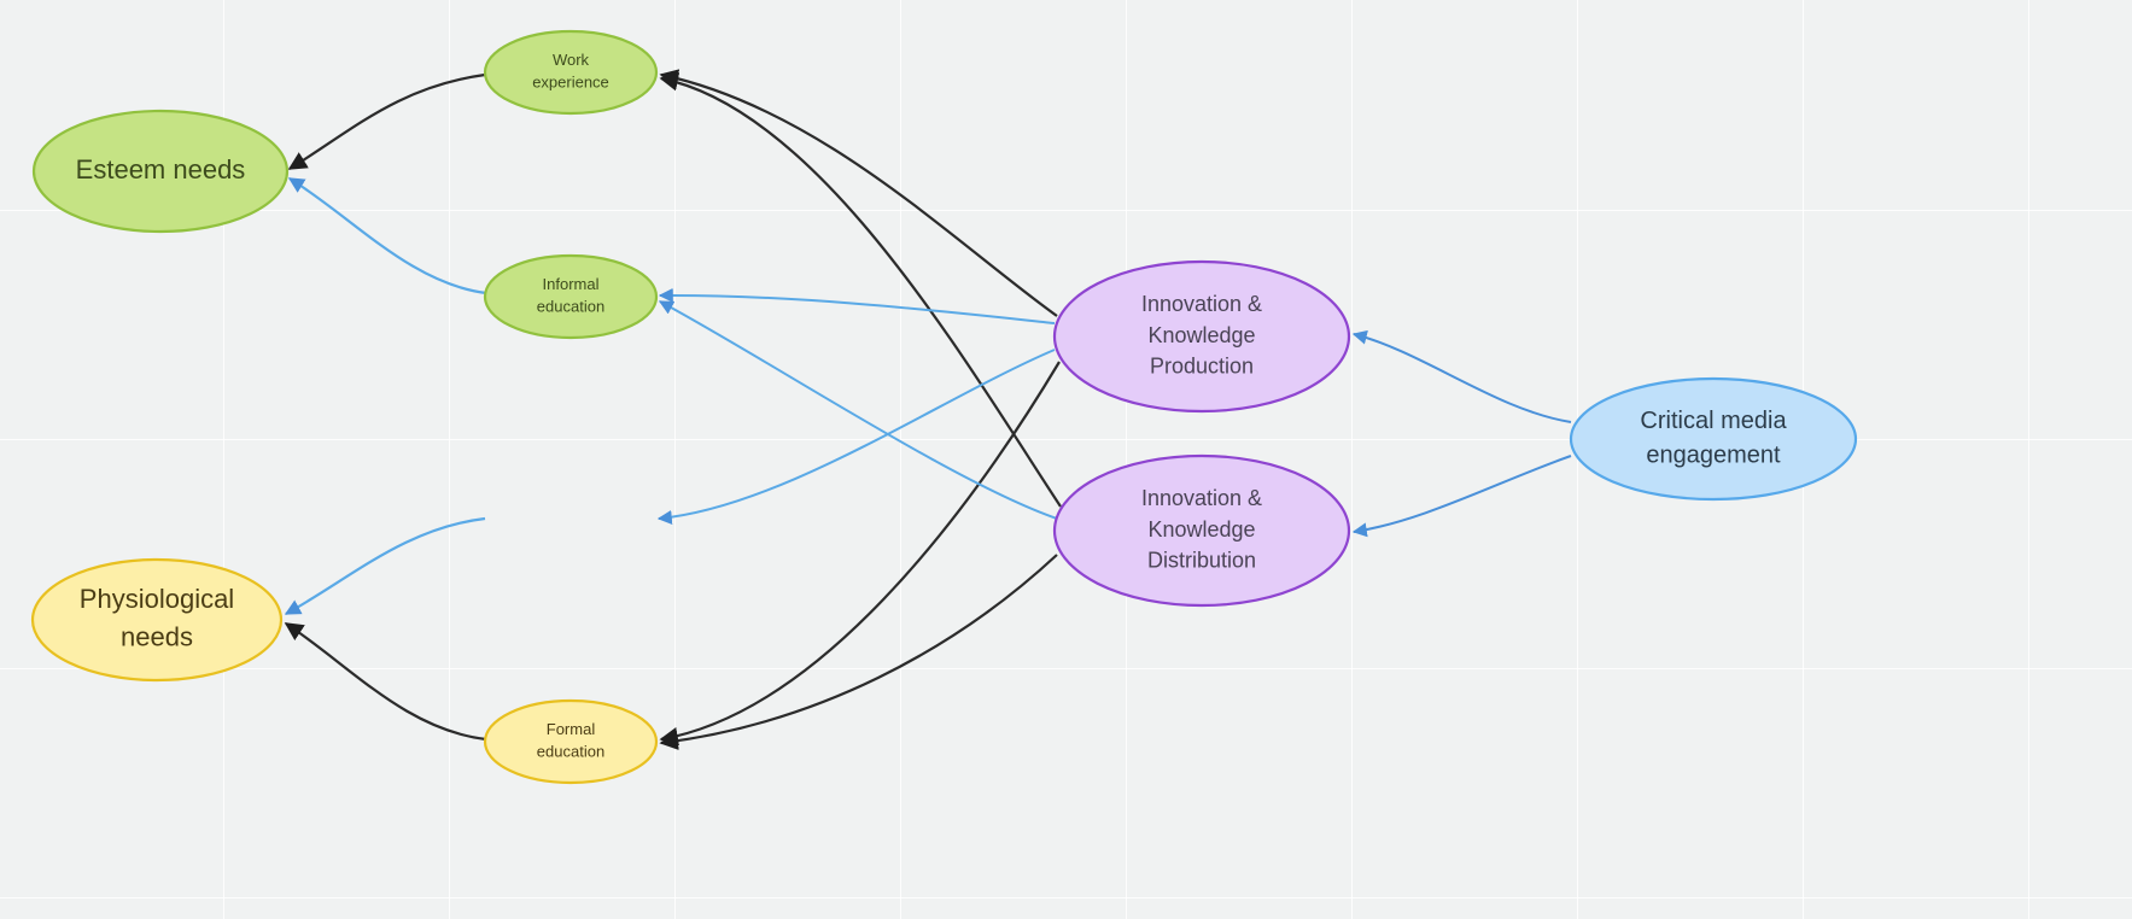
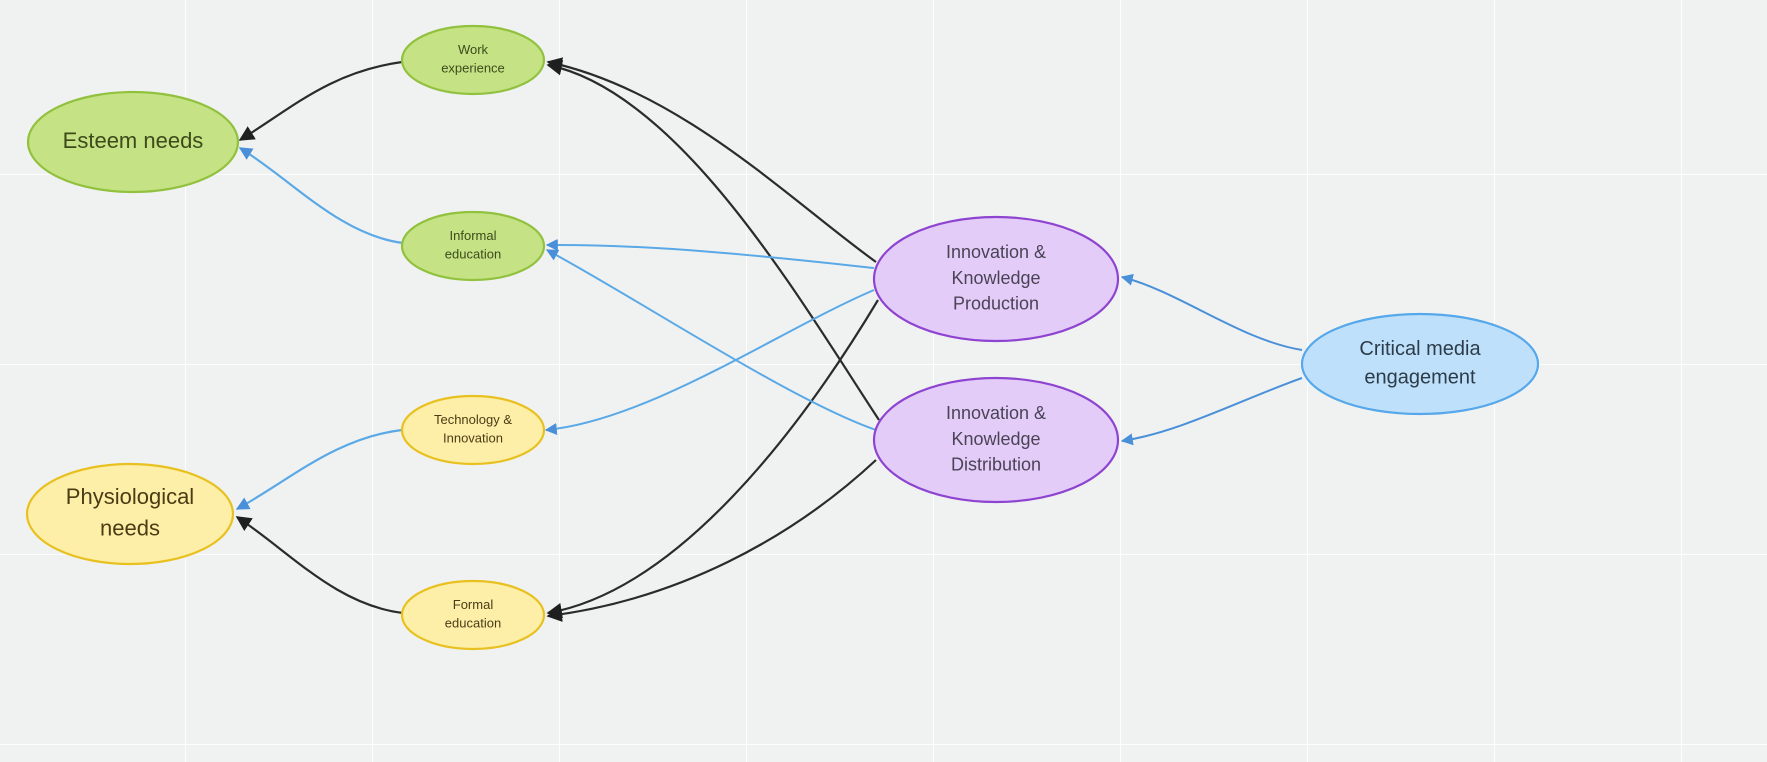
  Esteem needs
  Work
  experience
  Informal
  education
+ Technology &
+ Innovation
  Formal
  education
  Physiological
  needs
  Innovation &
  Knowledge
  Production
  Innovation &
  Knowledge
  Distribution
  Critical media
  engagement
